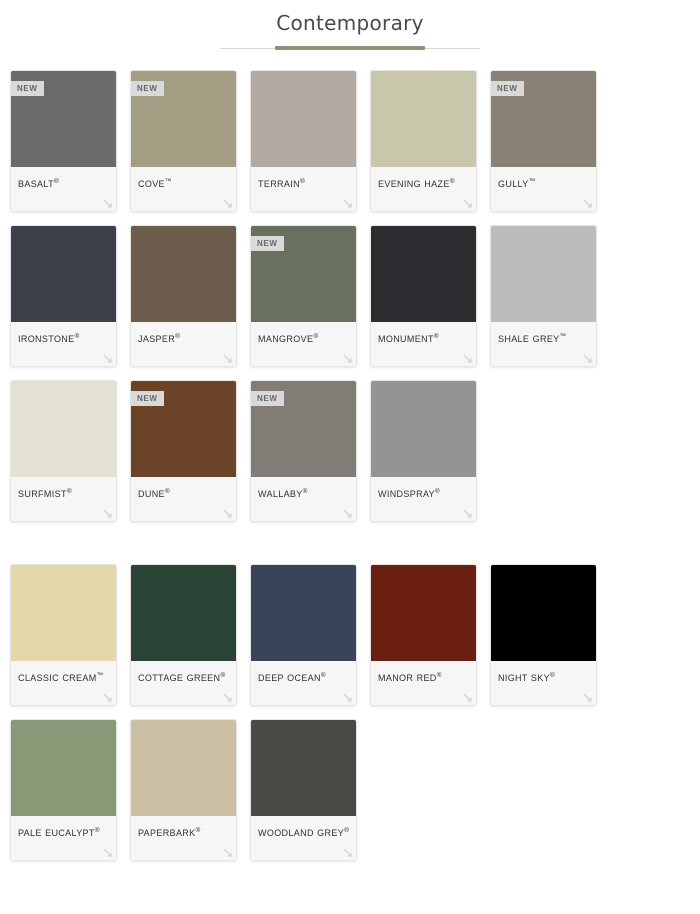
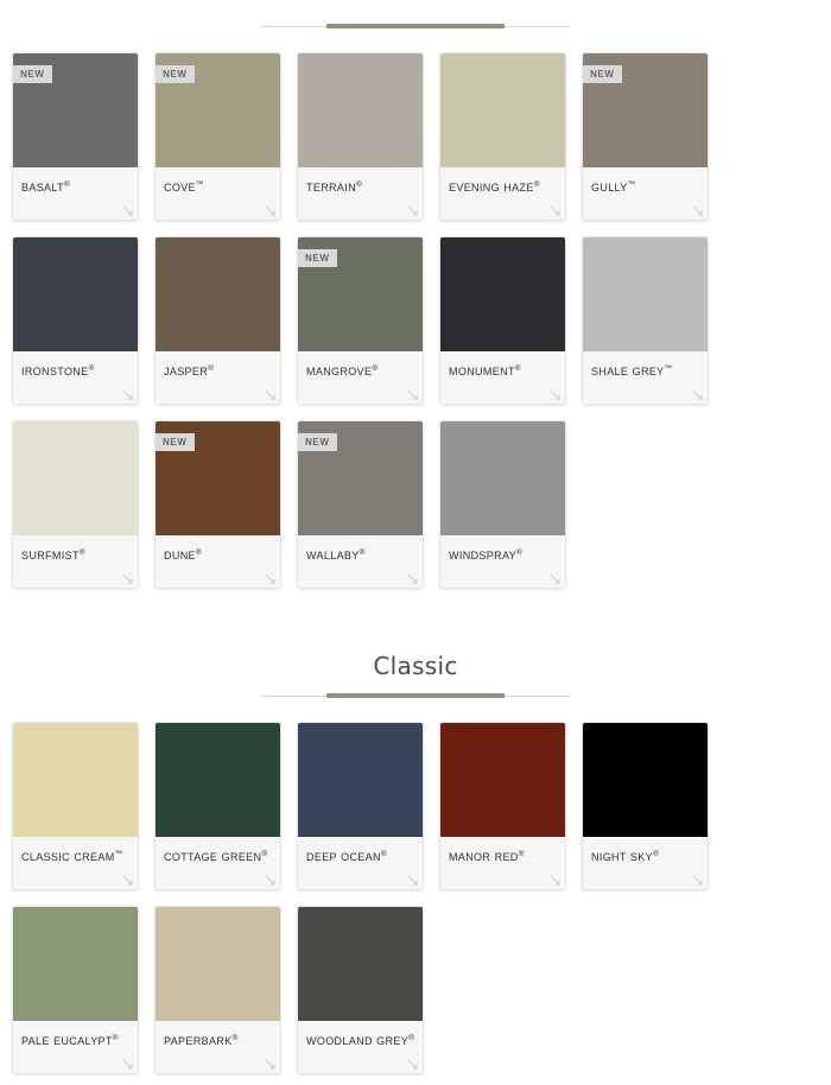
- Contemporary
  NEW
  BASALT
  NEW
  COVE
  TERRAIN
  EVENING HAZE
  NEW
  GULLY
  IRONSTONE
  JASPER
  NEW
  MANGROVE
  MONUMENT
  SHALE GREY
  SURFMIST
  NEW
  DUNE
  NEW
  WALLABY
  WINDSPRAY
+ Classic
  CLASSIC CREAM
  COTTAGE GREEN
  DEEP OCEAN
  MANOR RED
  NIGHT SKY
  PALE EUCALYPT
  PAPERBARK
  WOODLAND GREY
